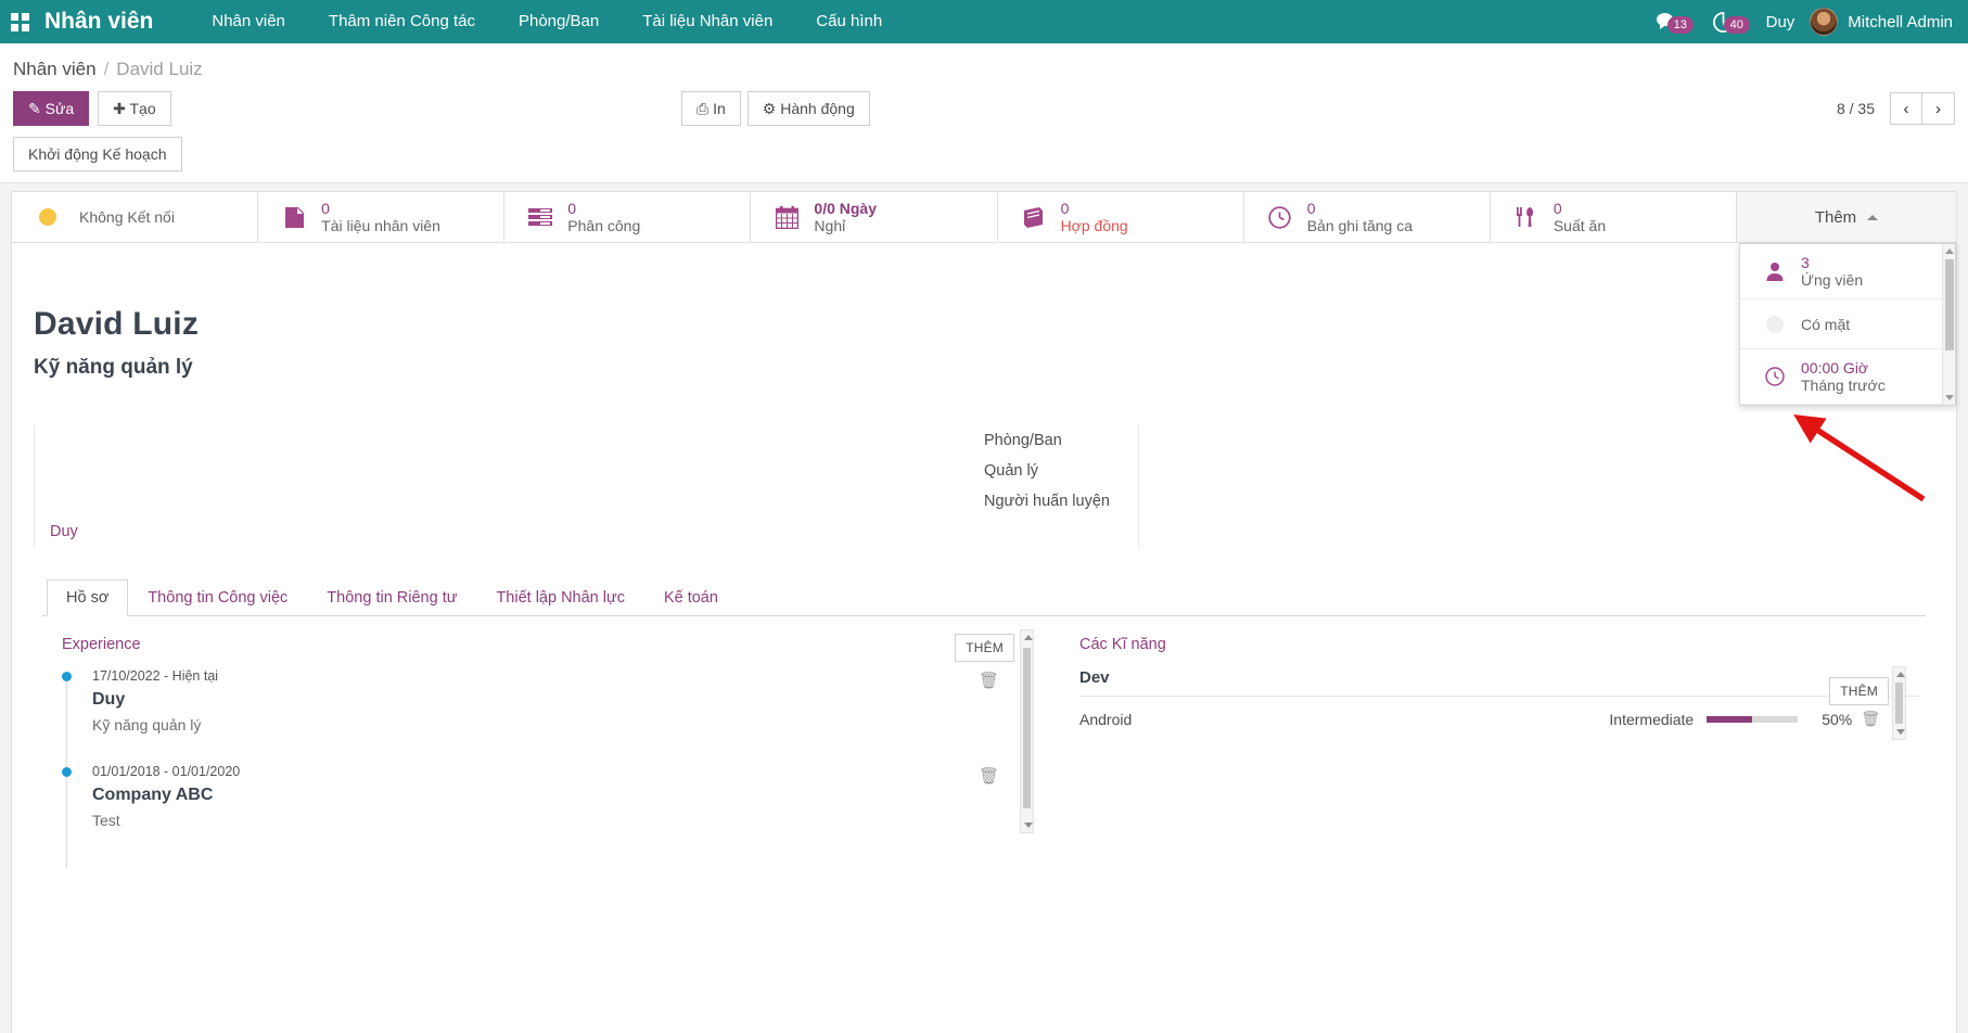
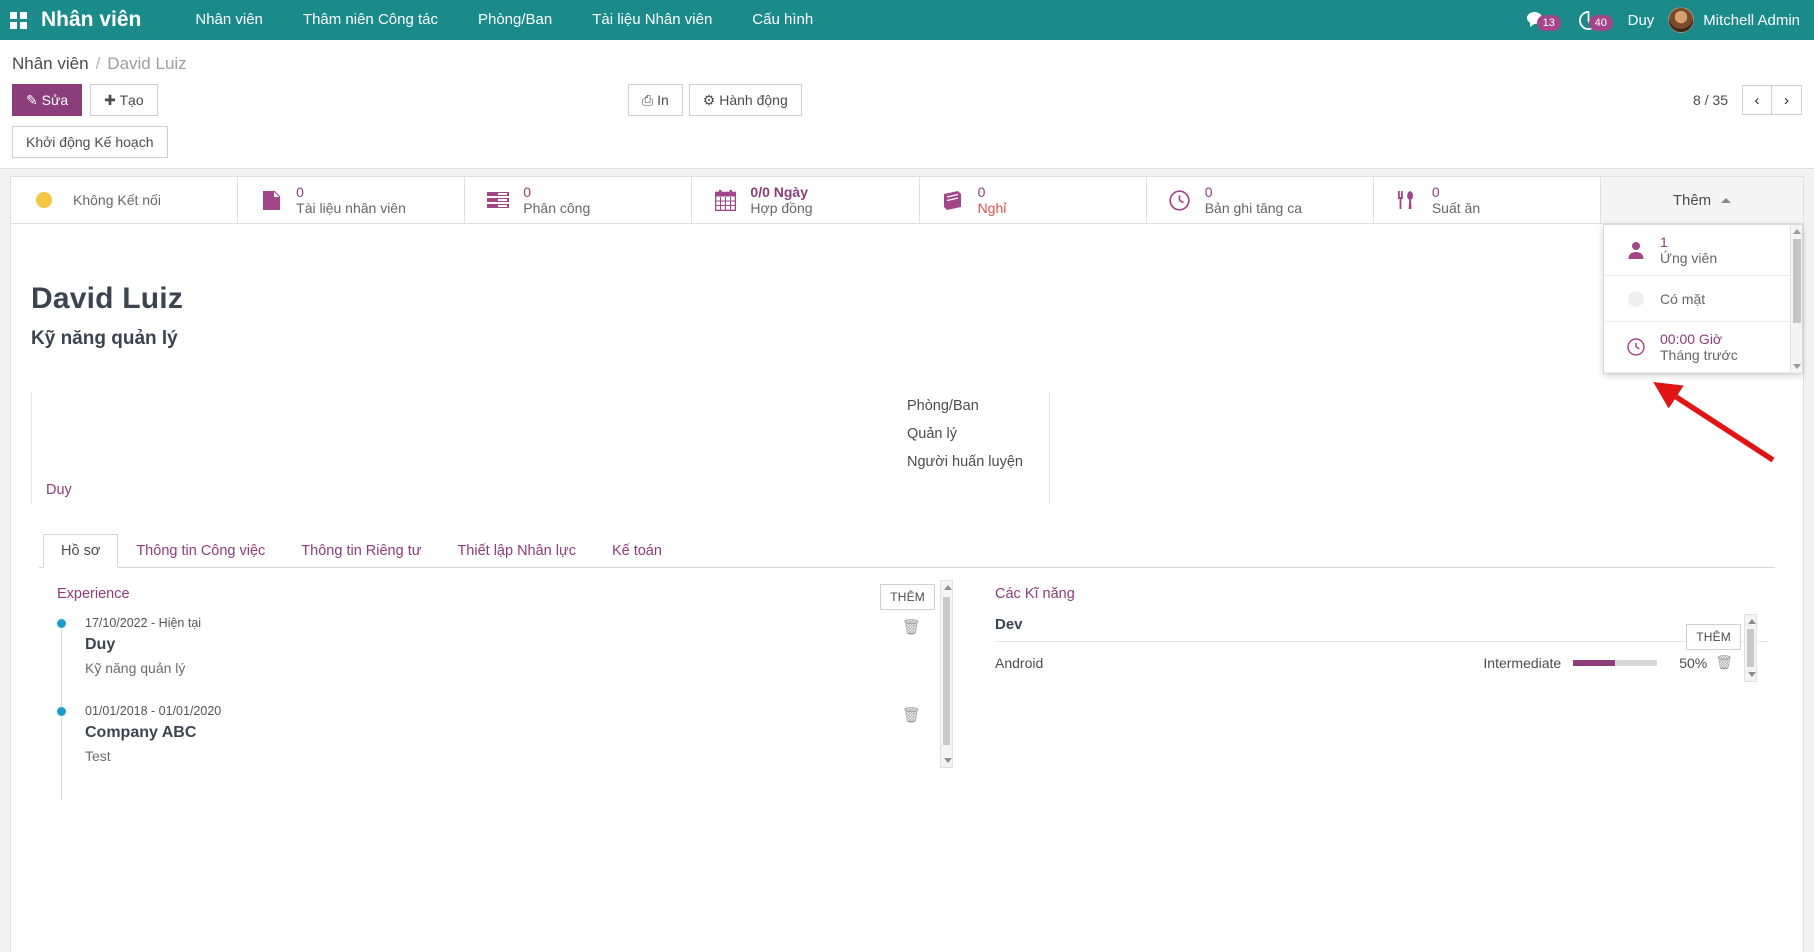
  Nhân viên
  Nhân viên
  Thâm niên Công tác
  Phòng/Ban
  Tài liệu Nhân viên
  Cấu hình
  13
  40
  Duy
  Mitchell Admin
  Nhân viên
  /
  David Luiz
  ✎ Sửa
  ✚ Tạo
  ⎙ In
  ⚙ Hành động
  8 / 35
  ‹
  ›
  Khởi động Kế hoạch
  Không Kết nối
  0
  Tài liệu nhân viên
  0
  Phân công
  0/0 Ngày
- Nghỉ
+ Hợp đồng
  0
- Hợp đồng
+ Nghỉ
  0
  Bản ghi tăng ca
  0
  Suất ăn
  Thêm
- 3
+ 1
  Ứng viên
  Có mặt
  00:00 Giờ
  Tháng trước
  David Luiz
  Kỹ năng quản lý
  Duy
  Phòng/Ban
  Quản lý
  Người huấn luyện
  Hồ sơ
  Thông tin Công việc
  Thông tin Riêng tư
  Thiết lập Nhân lực
  Kế toán
  Experience
  THÊM
  17/10/2022 - Hiện tại
  Duy
  Kỹ năng quản lý
  🗑
  01/01/2018 - 01/01/2020
  Company ABC
  Test
  🗑
  Các Kĩ năng
  THÊM
  Dev
  Android
  Intermediate
  50%
  🗑
